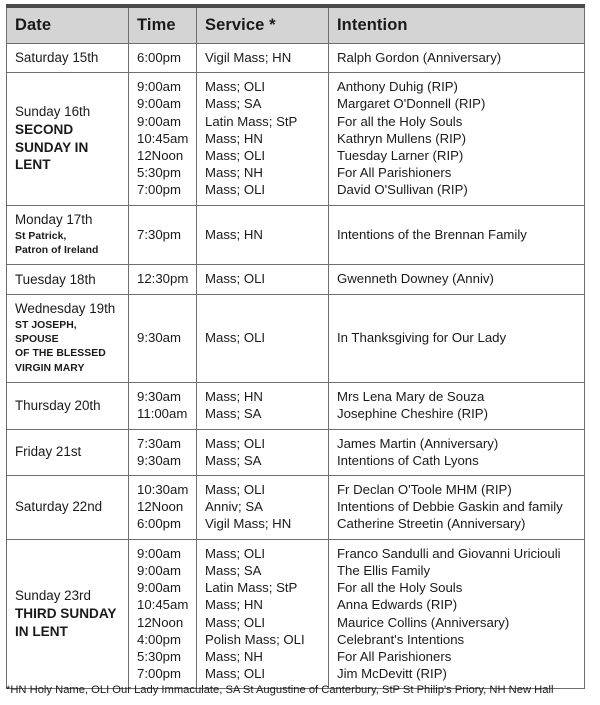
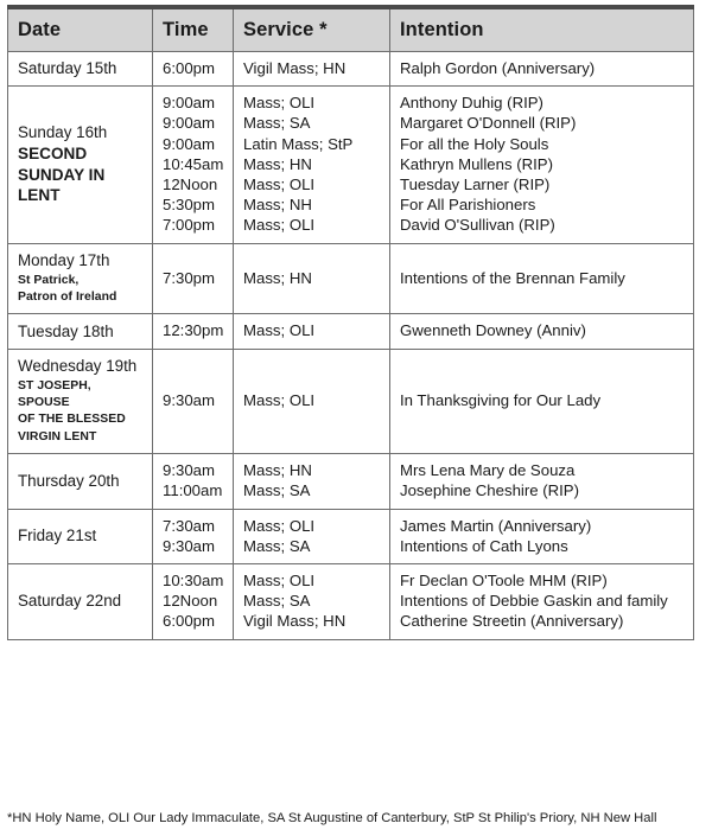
  Date	Time	Service *	Intention
  Saturday 15th	6:00pm	Vigil Mass; HN	Ralph Gordon (Anniversary)
  Sunday 16thSECOND SUNDAY IN LENT	9:00am 9:00am 9:00am 10:45am 12Noon 5:30pm 7:00pm	Mass; OLI Mass; SA Latin Mass; StP Mass; HN Mass; OLI Mass; NH Mass; OLI	Anthony Duhig (RIP) Margaret O'Donnell (RIP) For all the Holy Souls Kathryn Mullens (RIP) Tuesday Larner (RIP) For All Parishioners David O'Sullivan (RIP)
  Monday 17thSt Patrick, Patron of Ireland	7:30pm	Mass; HN	Intentions of the Brennan Family
  Tuesday 18th	12:30pm	Mass; OLI	Gwenneth Downey (Anniv)
- Wednesday 19thST JOSEPH, SPOUSE OF THE BLESSED VIRGIN MARY	9:30am	Mass; OLI	In Thanksgiving for Our Lady
+ Wednesday 19thST JOSEPH, SPOUSE OF THE BLESSED VIRGIN LENT	9:30am	Mass; OLI	In Thanksgiving for Our Lady
  Thursday 20th	9:30am 11:00am	Mass; HN Mass; SA	Mrs Lena Mary de Souza Josephine Cheshire (RIP)
  Friday 21st	7:30am 9:30am	Mass; OLI Mass; SA	James Martin (Anniversary) Intentions of Cath Lyons
- Saturday 22nd	10:30am 12Noon 6:00pm	Mass; OLI Anniv; SA Vigil Mass; HN	Fr Declan O'Toole MHM (RIP) Intentions of Debbie Gaskin and family Catherine Streetin (Anniversary)
+ Saturday 22nd	10:30am 12Noon 6:00pm	Mass; OLI Mass; SA Vigil Mass; HN	Fr Declan O'Toole MHM (RIP) Intentions of Debbie Gaskin and family Catherine Streetin (Anniversary)
- Sunday 23rdTHIRD SUNDAY IN LENT	9:00am 9:00am 9:00am 10:45am 12Noon 4:00pm 5:30pm 7:00pm	Mass; OLI Mass; SA Latin Mass; StP Mass; HN Mass; OLI Polish Mass; OLI Mass; NH Mass; OLI	Franco Sandulli and Giovanni Uriciouli The Ellis Family For all the Holy Souls Anna Edwards (RIP) Maurice Collins (Anniversary) Celebrant's Intentions For All Parishioners Jim McDevitt (RIP)
  *HN Holy Name, OLI Our Lady Immaculate, SA St Augustine of Canterbury, StP St Philip's Priory, NH New Hall
